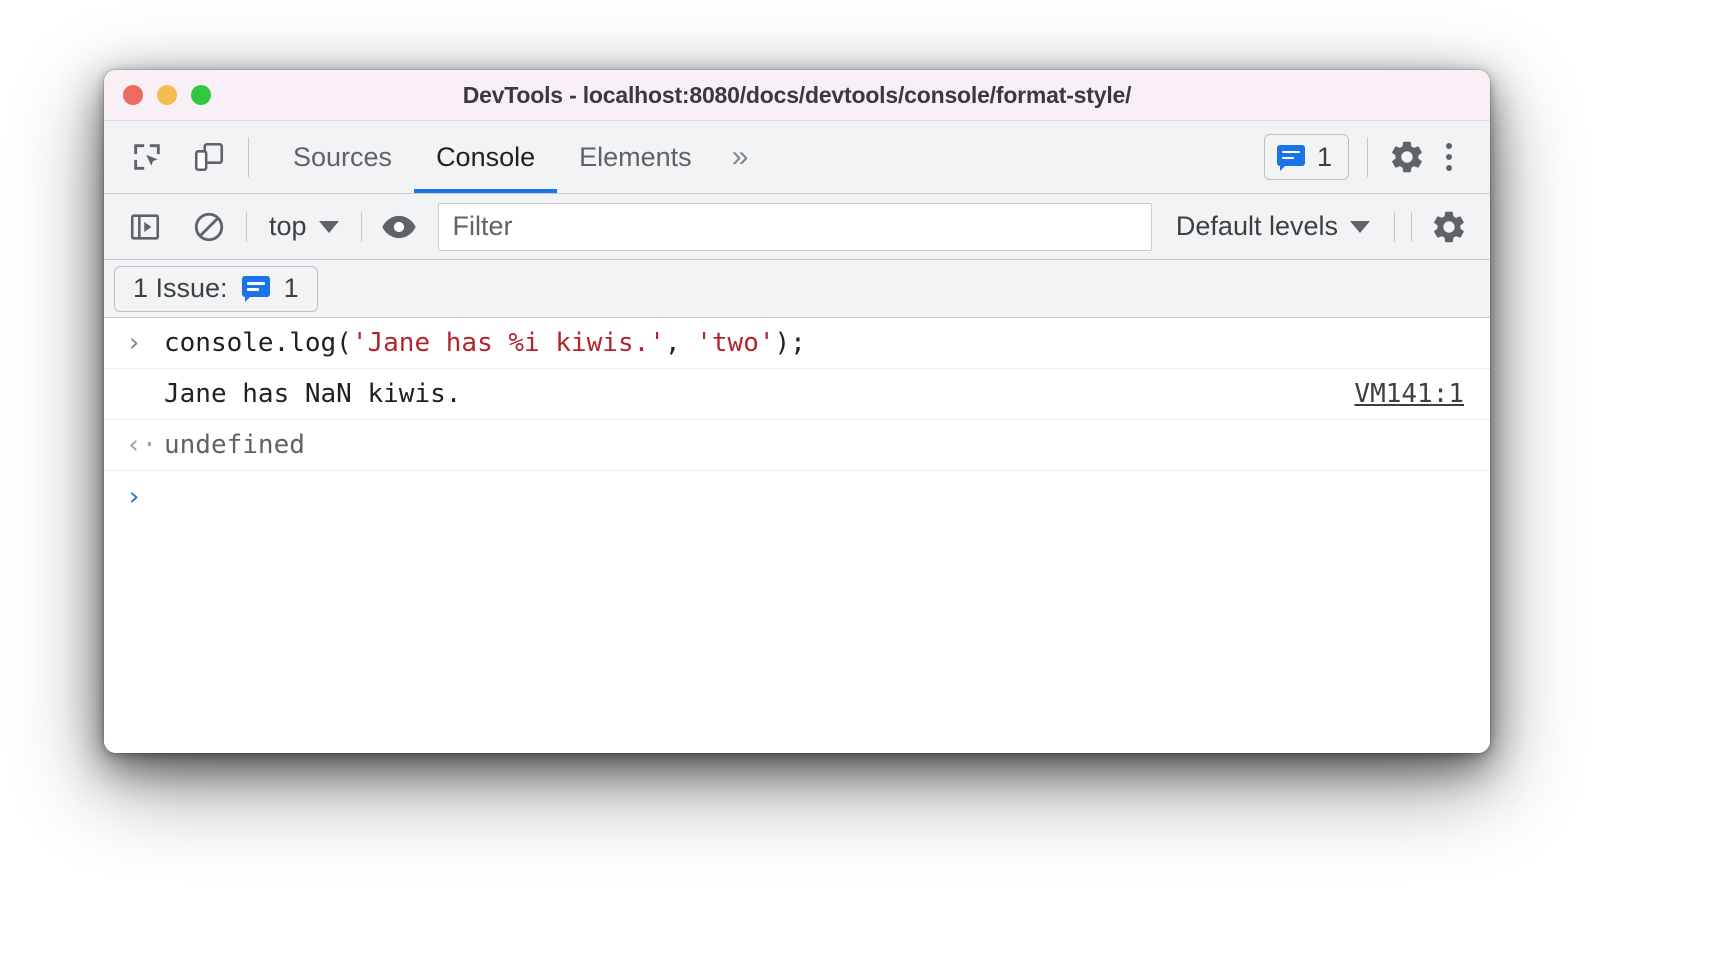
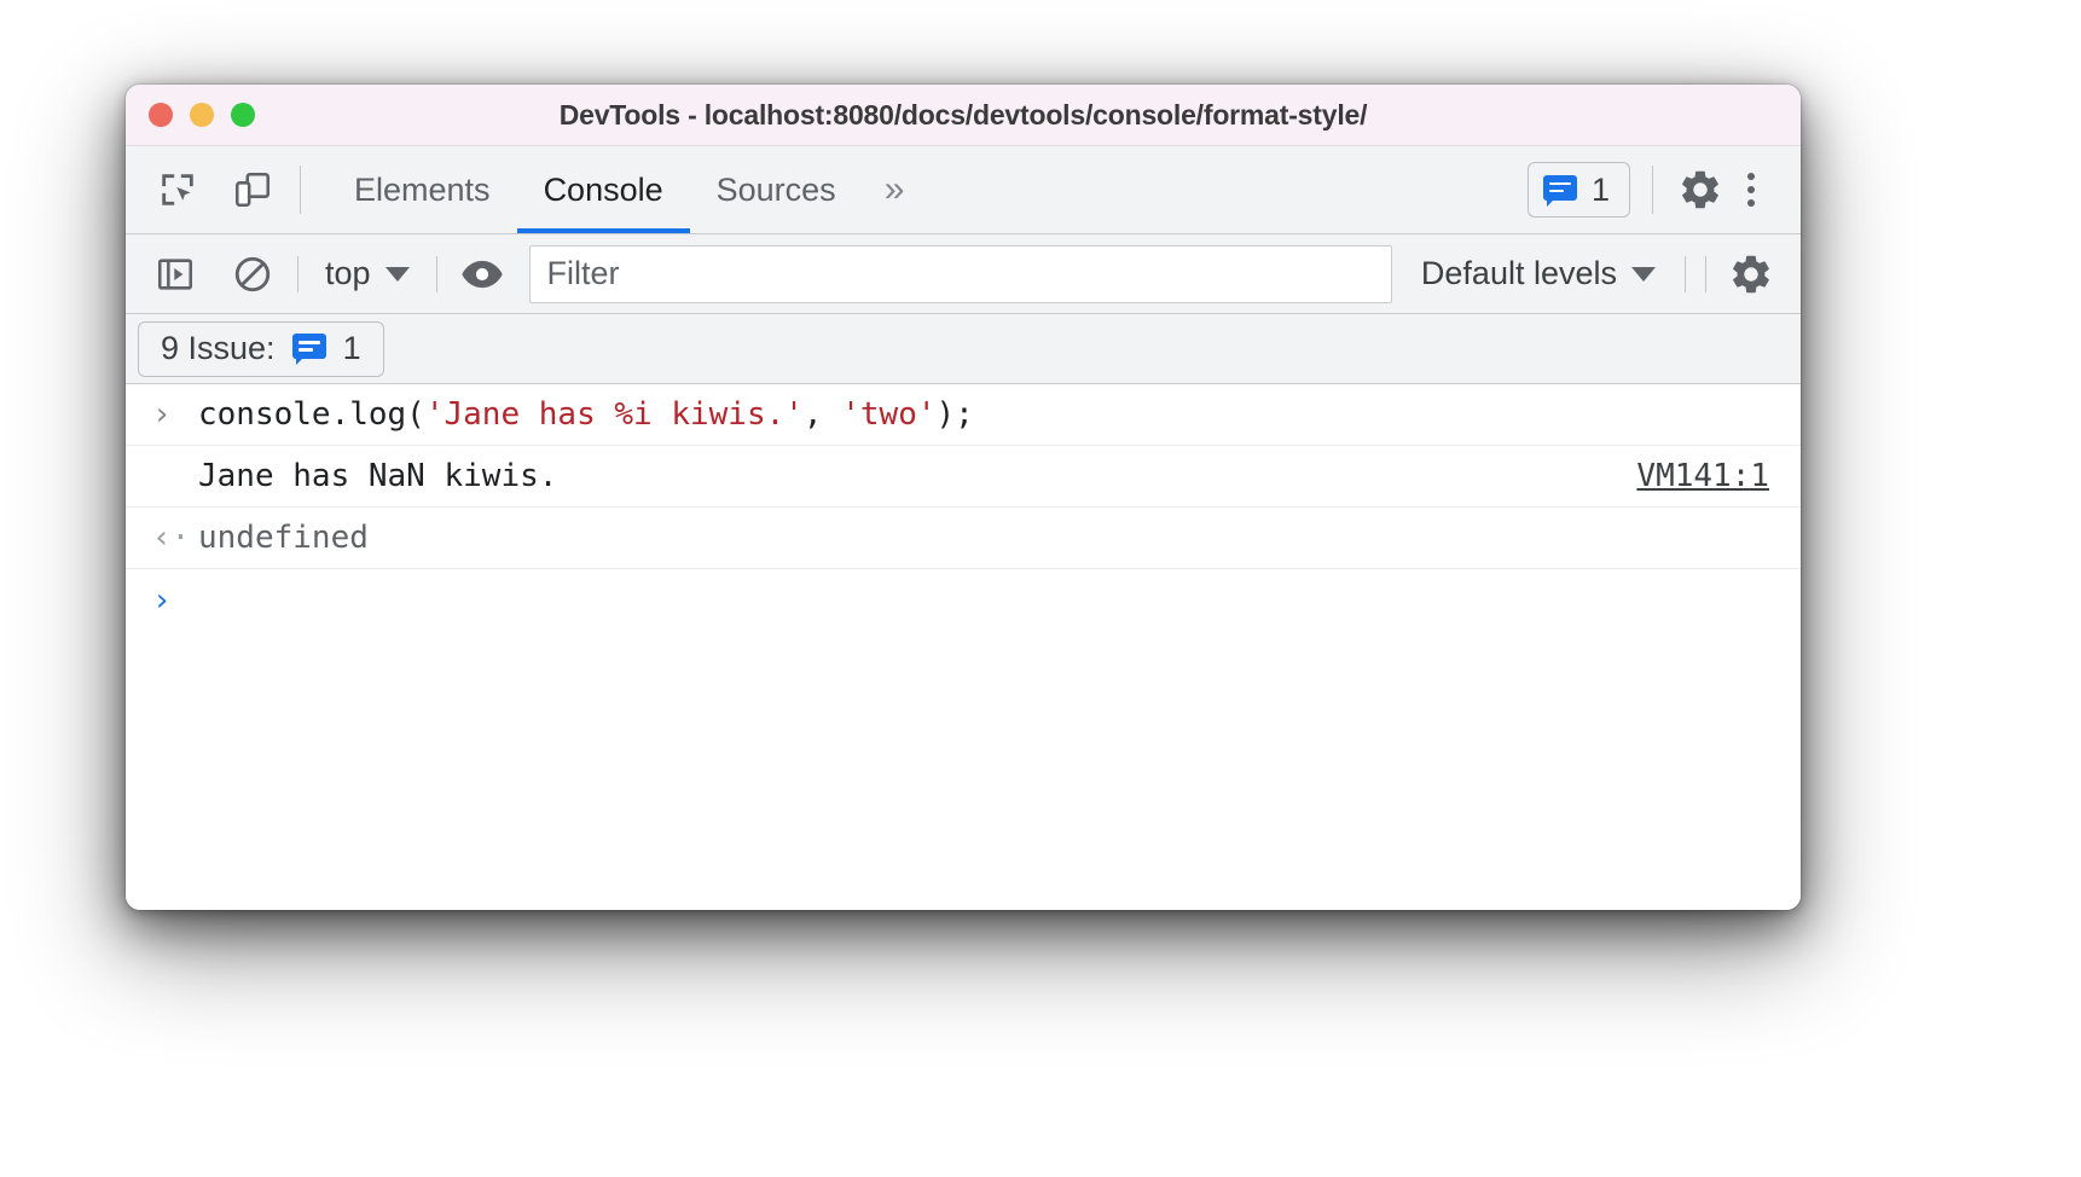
  DevTools - localhost:8080/docs/devtools/console/format-style/
- Sources
+ Elements
  Console
- Elements
+ Sources
  »
  1
  top
  Filter
  Default levels
- 1 Issue:
+ 9 Issue:
  1
  ›
  console.log('Jane has %i kiwis.', 'two');
  Jane has NaN kiwis.
  VM141:1
  ‹·
  undefined
  ›
